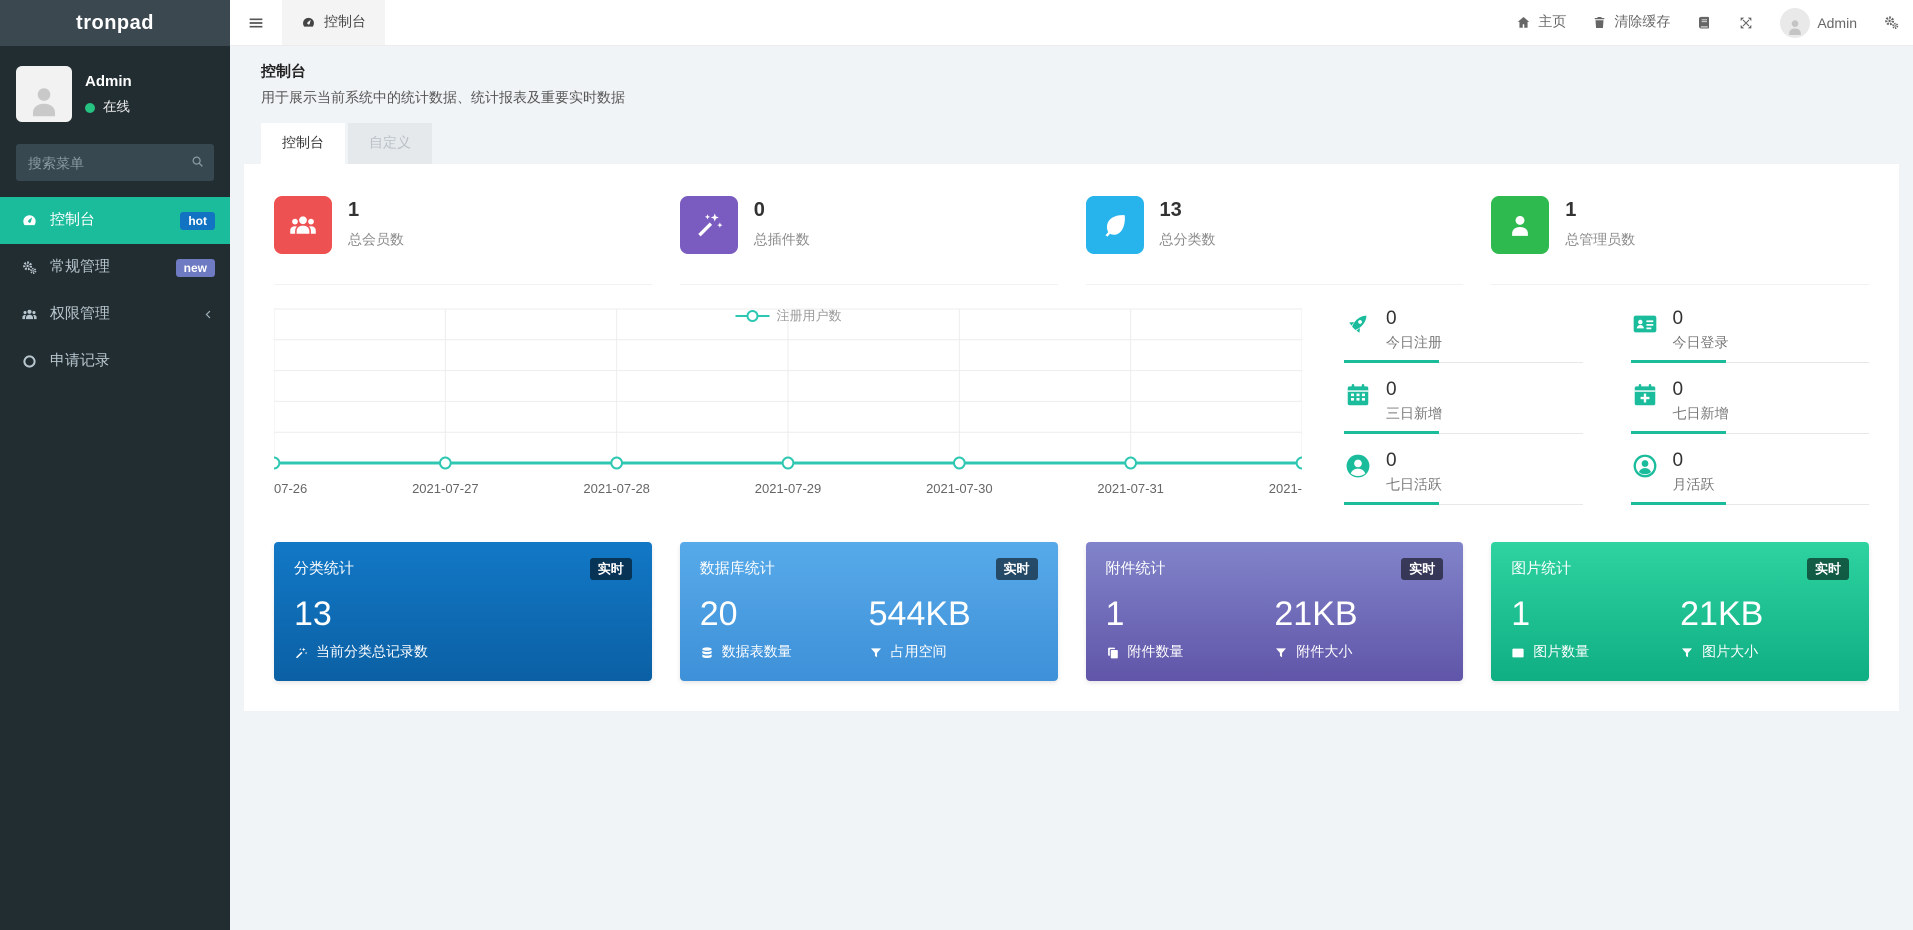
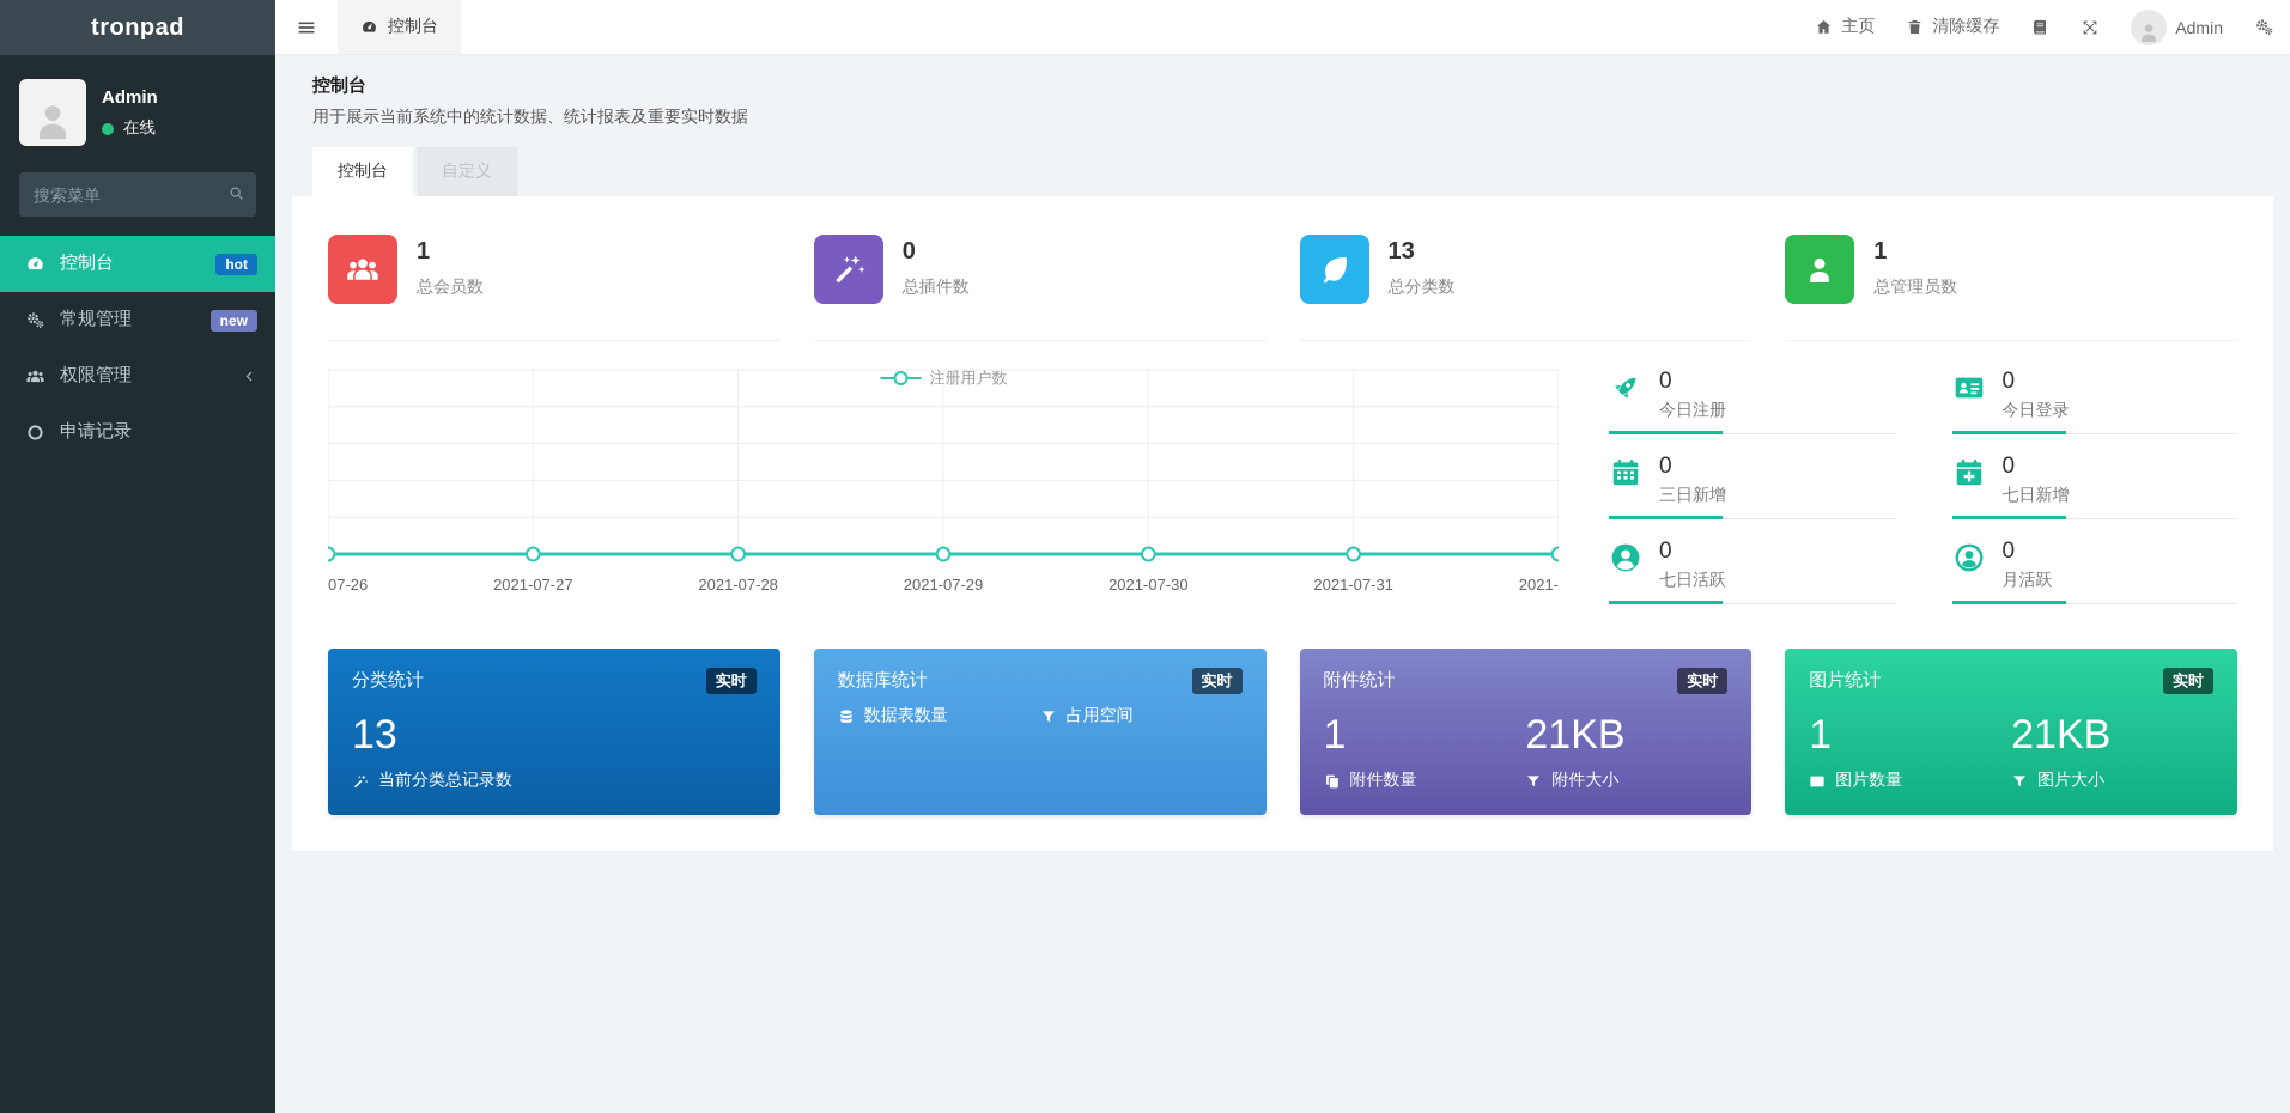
  tronpad
  Admin
  在线
  搜索菜单
  控制台
  hot
  常规管理
  new
  权限管理
  申请记录
  控制台
  主页
  清除缓存
  Admin
  控制台
  用于展示当前系统中的统计数据、统计报表及重要实时数据
  控制台
  自定义
  1
  总会员数
  0
  总插件数
  13
  总分类数
  1
  总管理员数
  注册用户数
  2021-07-27
  2021-07-28
  2021-07-29
  2021-07-30
  2021-07-31
  0
  今日注册
  0
  今日登录
  0
  三日新增
  0
  七日新增
  0
  七日活跃
  0
  月活跃
  分类统计
  实时
  13
  当前分类总记录数
  数据库统计
  实时
- 20
- 544KB
  数据表数量
  占用空间
  附件统计
  实时
  1
  21KB
  附件数量
  附件大小
  图片统计
  实时
  1
  21KB
  图片数量
  图片大小
